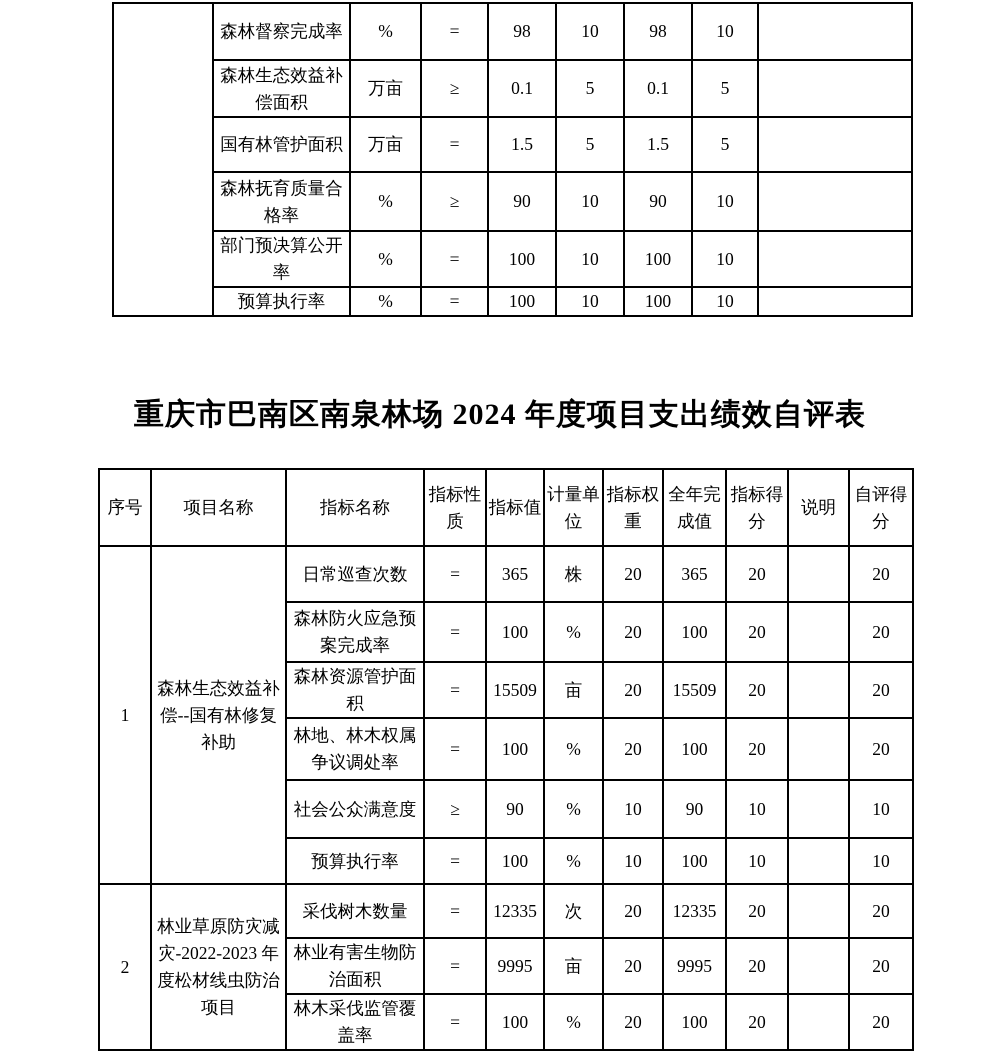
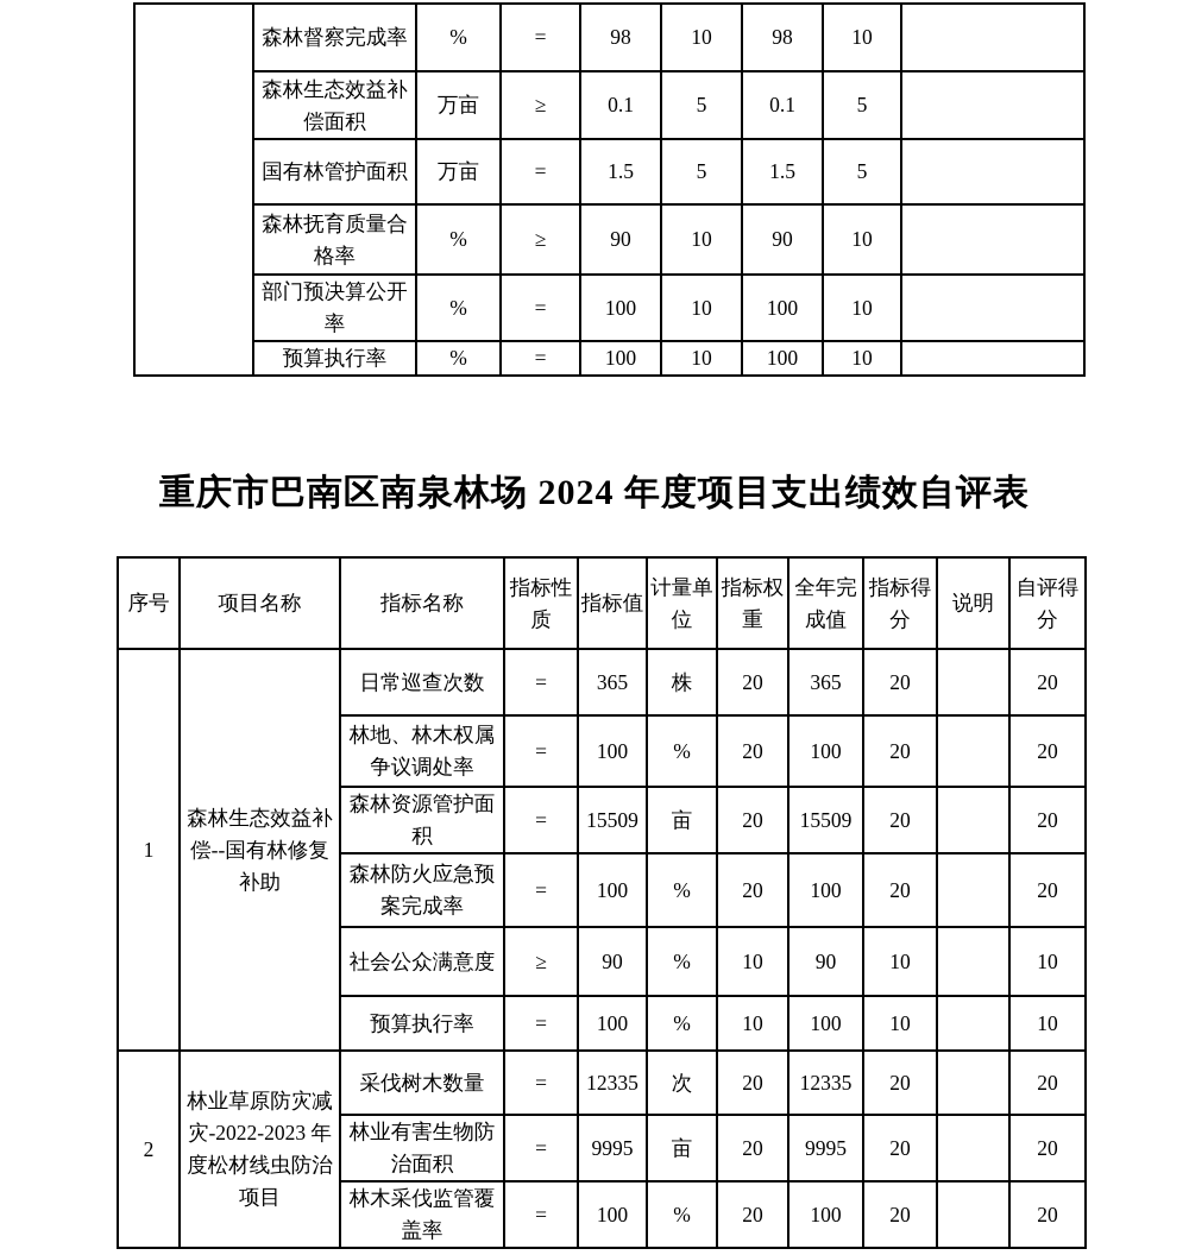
  	森林督察完成率	%	=	98	10	98	10
  森林生态效益补偿面积	万亩	≥	0.1	5	0.1	5
  国有林管护面积	万亩	=	1.5	5	1.5	5
  森林抚育质量合格率	%	≥	90	10	90	10
  部门预决算公开率	%	=	100	10	100	10
  预算执行率	%	=	100	10	100	10
  重庆市巴南区南泉林场 2024 年度项目支出绩效自评表
  序号	项目名称	指标名称	指标性质	指标值	计量单位	指标权重	全年完成值	指标得分	说明	自评得分
  1	森林生态效益补偿--国有林修复补助	日常巡查次数	=	365	株	20	365	20		20
- 森林防火应急预案完成率	=	100	%	20	100	20		20
+ 林地、林木权属争议调处率	=	100	%	20	100	20		20
  森林资源管护面积	=	15509	亩	20	15509	20		20
- 林地、林木权属争议调处率	=	100	%	20	100	20		20
+ 森林防火应急预案完成率	=	100	%	20	100	20		20
  社会公众满意度	≥	90	%	10	90	10		10
  预算执行率	=	100	%	10	100	10		10
  2	林业草原防灾减灾-2022-2023 年度松材线虫防治项目	采伐树木数量	=	12335	次	20	12335	20		20
  林业有害生物防治面积	=	9995	亩	20	9995	20		20
  林木采伐监管覆盖率	=	100	%	20	100	20		20
